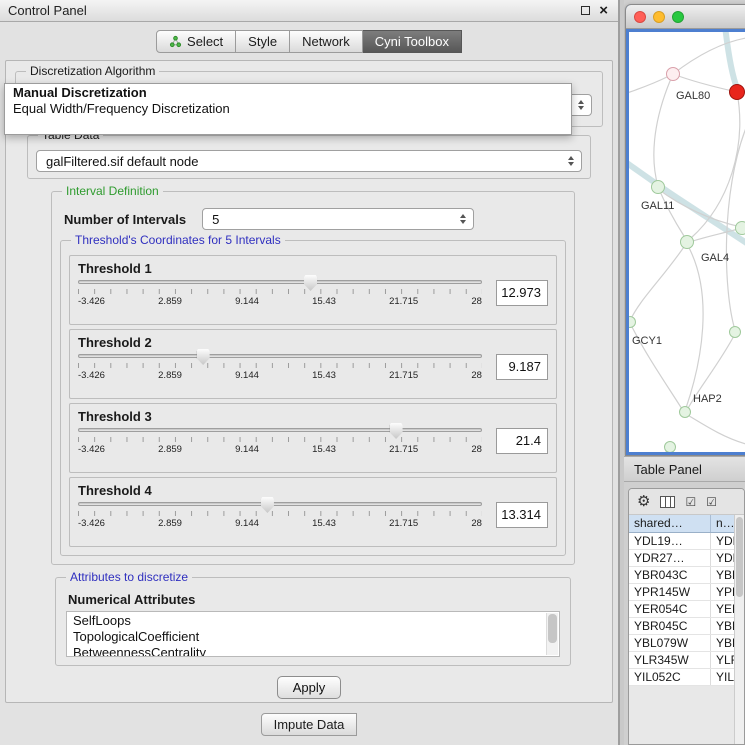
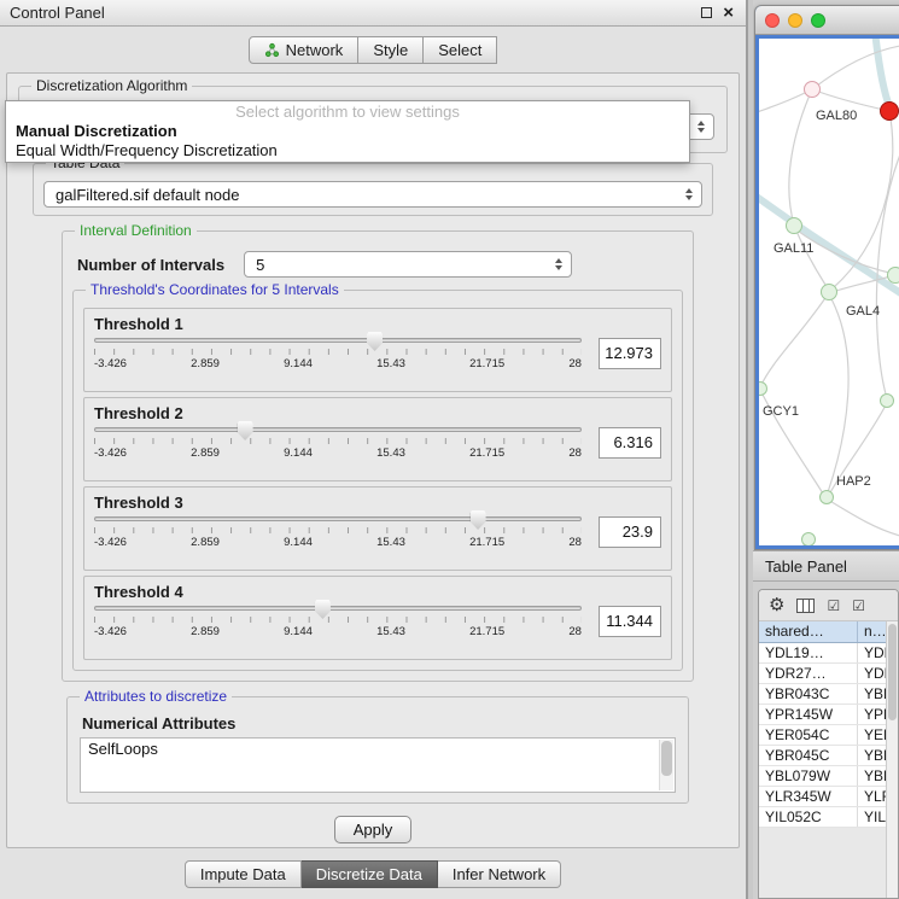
  Control Panel
  ×
- Select
+ Network
  Style
- Network
+ Select
- Cyni Toolbox
  Discretization Algorithm
+ Select algorithm to view settings
  Manual Discretization
  Equal Width/Frequency Discretization
  Table Data
  galFiltered.sif default node
  Interval Definition
  Number of Intervals
  5
  Threshold's Coordinates for 5 Intervals
  Threshold 1
  -3.426
  2.859
  9.144
  15.43
  21.715
  28
  12.973
  Threshold 2
  -3.426
  2.859
  9.144
  15.43
  21.715
  28
- 9.187
+ 6.316
  Threshold 3
  -3.426
  2.859
  9.144
  15.43
  21.715
  28
- 21.4
+ 23.9
  Threshold 4
  -3.426
  2.859
  9.144
  15.43
  21.715
  28
- 13.314
+ 11.344
  Attributes to discretize
  Numerical Attributes
  SelfLoops
- TopologicalCoefficient
- BetweennessCentrality
  Apply
  Impute Data
+ Discretize Data
+ Infer Network
  GAL80
  GAL11
  GAL4
  GCY1
  HAP2
  Table Panel
  ⚙
  ☑
  ☑
  shared…
  n…
  YDL19…
  YDR27…
  YBR043C
  YPR145W
  YER054C
  YBR045C
  YBL079W
  YLR345W
  YIL052C
  YIL
